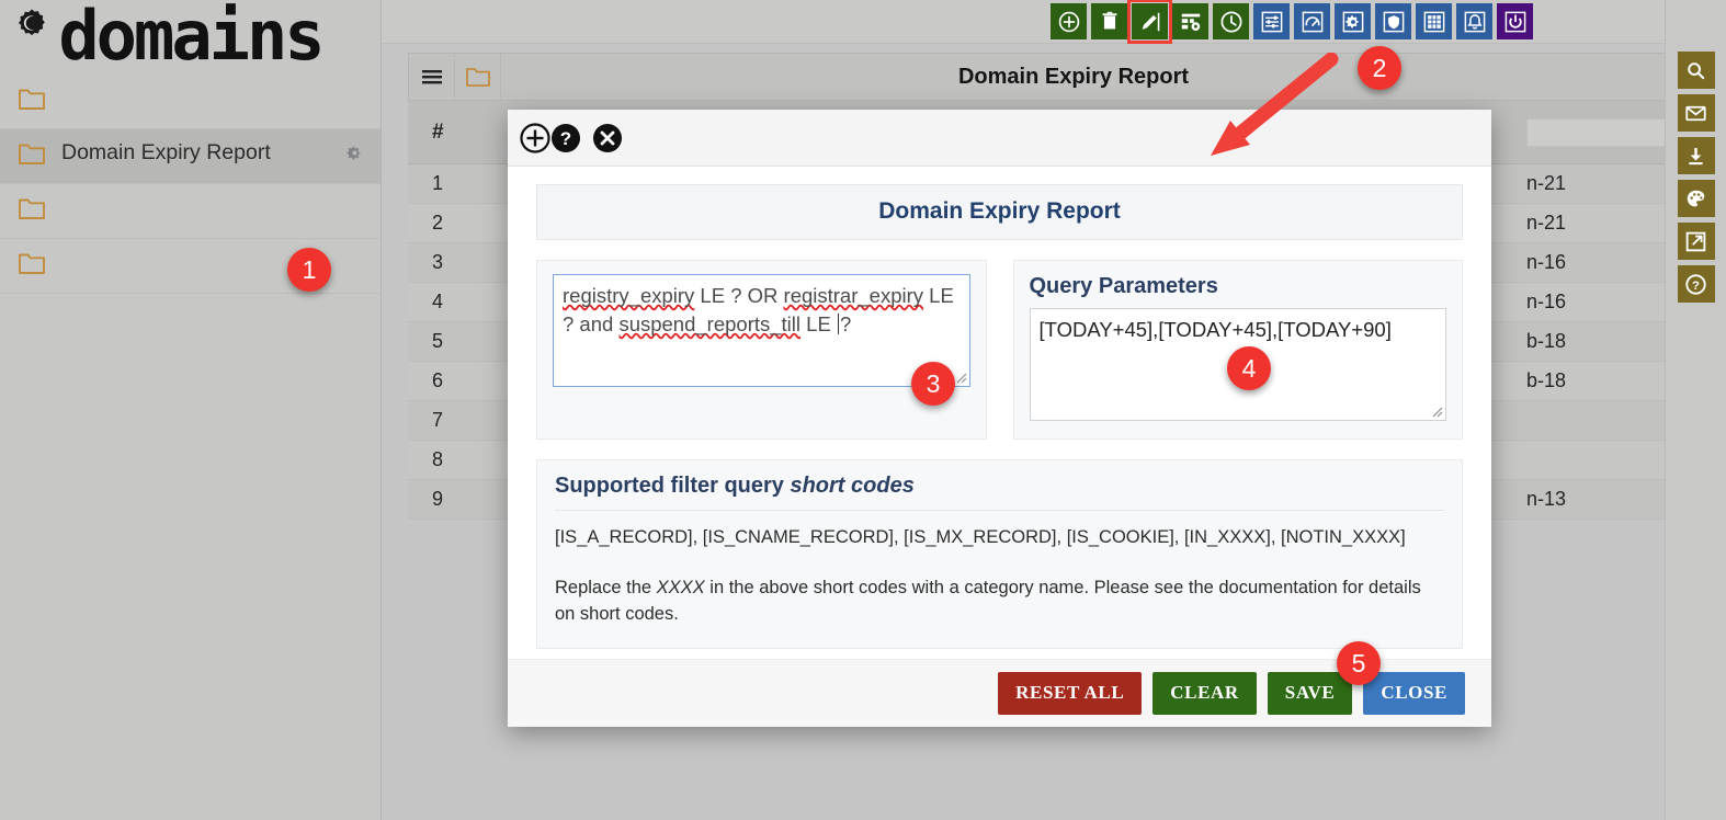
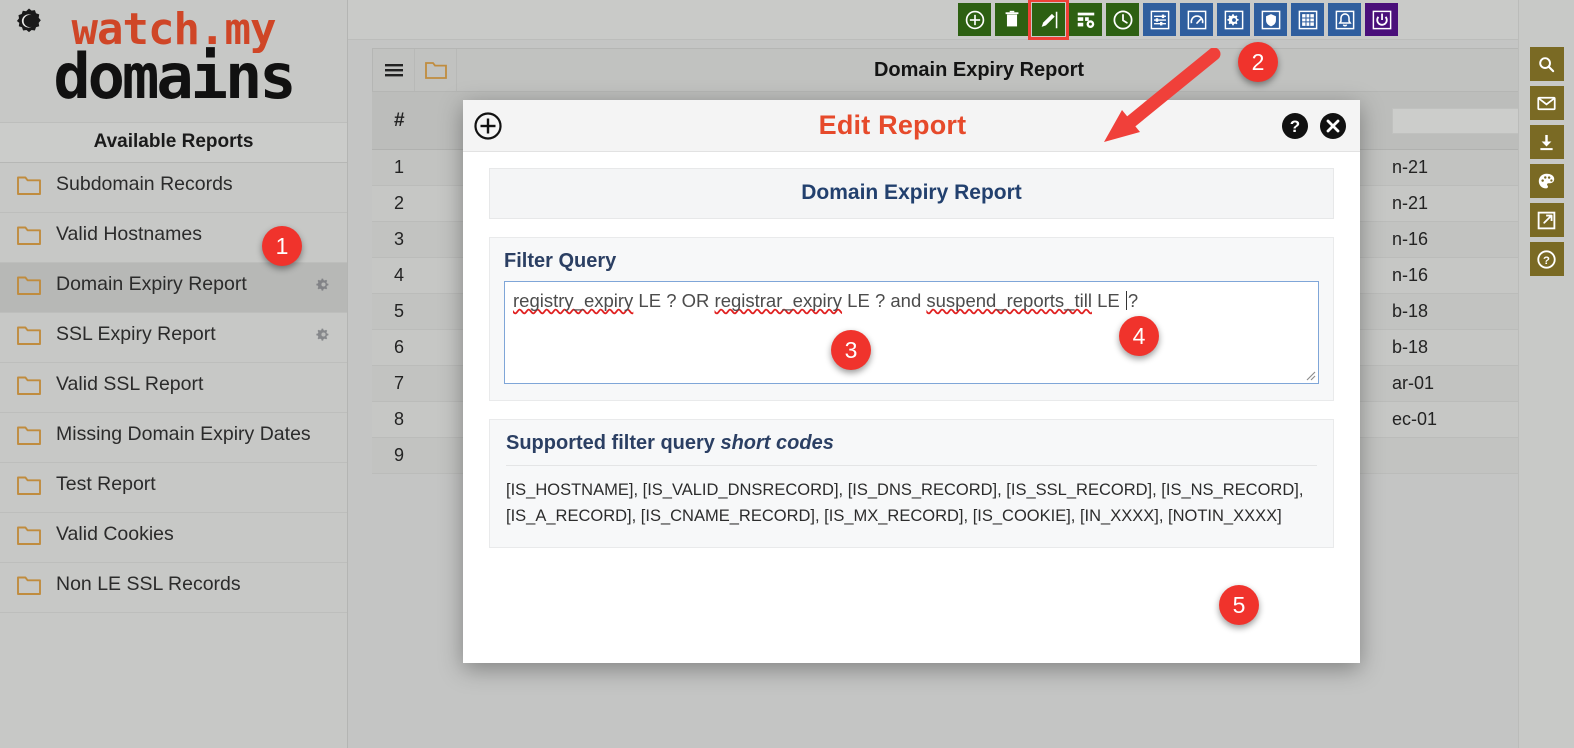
+ watch.my
  domains
+ Available Reports
+ Subdomain Records
+ Valid Hostnames
  Domain Expiry Report
+ SSL Expiry Report
+ Valid SSL Report
+ Missing Domain Expiry Dates
+ Test Report
+ Valid Cookies
+ Non LE SSL Records
  Domain Expiry Report
  #
  1
  n-21
  2
  n-21
  3
  n-16
  4
  n-16
  5
  b-18
  6
  b-18
  7
+ ar-01
  8
+ ec-01
  9
- n-13
  ?
+ Edit Report
  ?
  Domain Expiry Report
+ Filter Query
  registry_expiry LE ? OR registrar_expiry LE ? and suspend_reports_till LE ?
- Query Parameters
- [TODAY+45],[TODAY+45],[TODAY+90]
  Supported filter query short codes
+ [IS_HOSTNAME], [IS_VALID_DNSRECORD], [IS_DNS_RECORD], [IS_SSL_RECORD], [IS_NS_RECORD],
  [IS_A_RECORD], [IS_CNAME_RECORD], [IS_MX_RECORD], [IS_COOKIE], [IN_XXXX], [NOTIN_XXXX]
- Replace the XXXX in the above short codes with a category name. Please see the documentation for details on short codes.
- RESET ALL
- CLEAR
- SAVE
- CLOSE
  1
  2
  3
  4
  5
